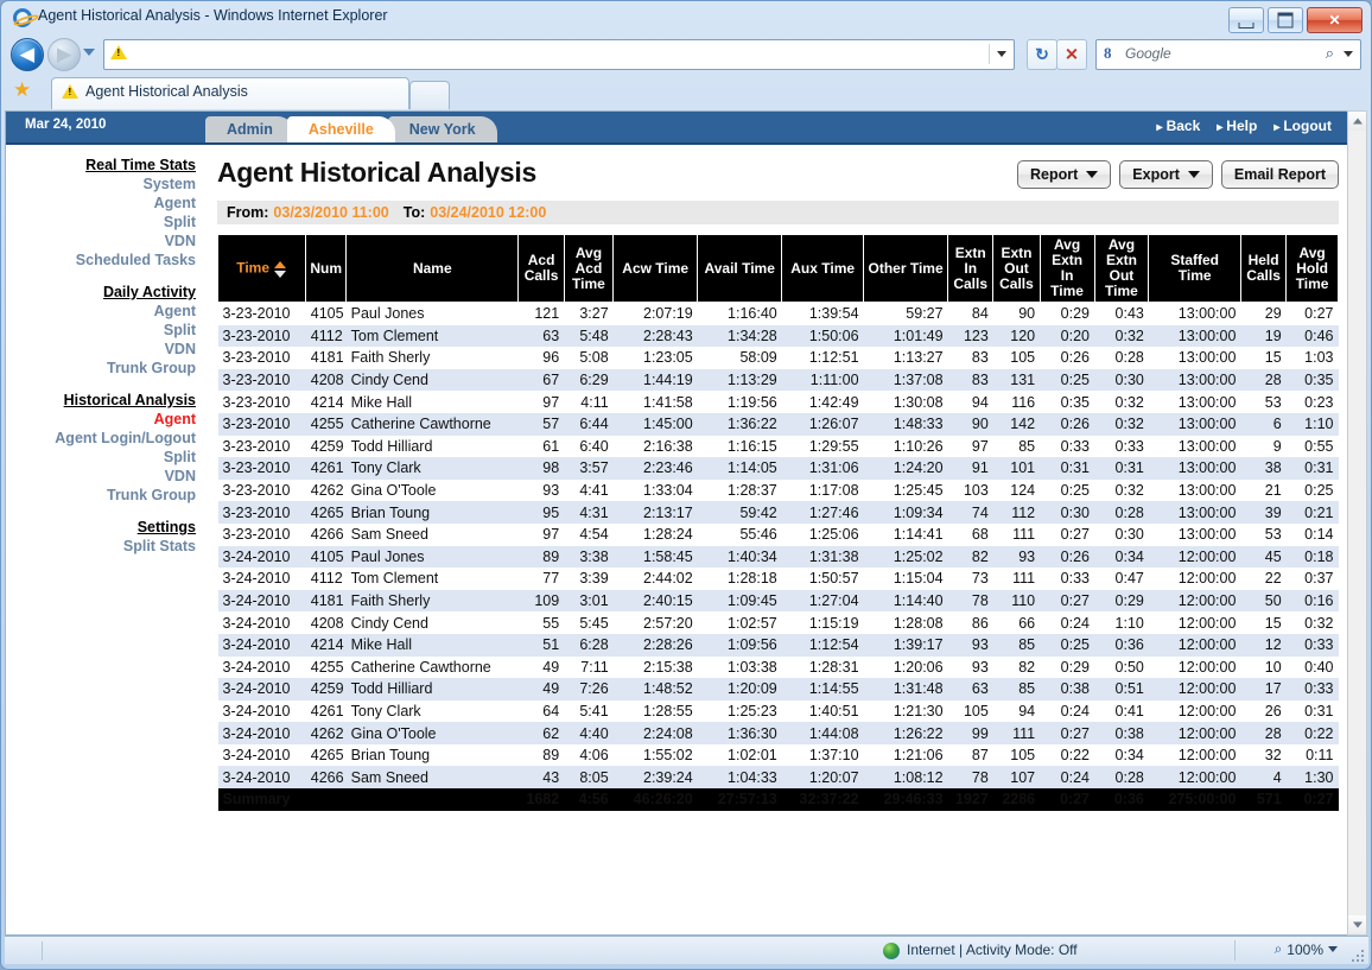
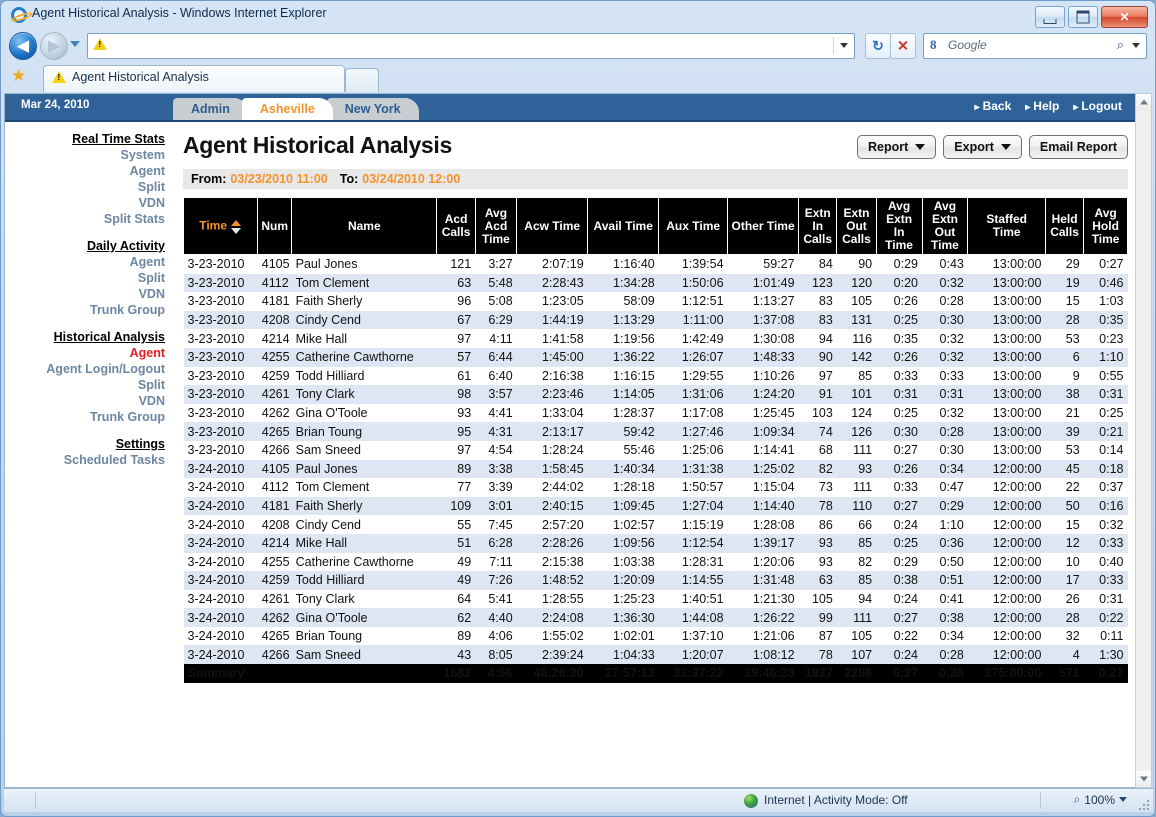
  Agent Historical Analysis - Windows Internet Explorer
  ✕
  ◀
  ▶
  ↻
  ✕
  8
  Google
  ⌕
  ★
  Agent Historical Analysis
  Mar 24, 2010
  Admin
  Asheville
  New York
  Back
  Help
  Logout
  Real Time Stats
  System
  Agent
  Split
  VDN
- Scheduled Tasks
+ Split Stats
  Daily Activity
  Agent
  Split
  VDN
  Trunk Group
  Historical Analysis
  Agent
  Agent Login/Logout
  Split
  VDN
  Trunk Group
  Settings
- Split Stats
+ Scheduled Tasks
  Agent Historical Analysis
  Report
  Export
  Email Report
  From: 03/23/2010 11:00 To: 03/24/2010 12:00
  Time	Num	Name	Acd Calls	Avg Acd Time	Acw Time	Avail Time	Aux Time	Other Time	Extn In Calls	Extn Out Calls	Avg Extn In Time	Avg Extn Out Time	Staffed Time	Held Calls	Avg Hold Time
  3-23-2010	4105	Paul Jones	121	3:27	2:07:19	1:16:40	1:39:54	59:27	84	90	0:29	0:43	13:00:00	29	0:27
  3-23-2010	4112	Tom Clement	63	5:48	2:28:43	1:34:28	1:50:06	1:01:49	123	120	0:20	0:32	13:00:00	19	0:46
  3-23-2010	4181	Faith Sherly	96	5:08	1:23:05	58:09	1:12:51	1:13:27	83	105	0:26	0:28	13:00:00	15	1:03
  3-23-2010	4208	Cindy Cend	67	6:29	1:44:19	1:13:29	1:11:00	1:37:08	83	131	0:25	0:30	13:00:00	28	0:35
  3-23-2010	4214	Mike Hall	97	4:11	1:41:58	1:19:56	1:42:49	1:30:08	94	116	0:35	0:32	13:00:00	53	0:23
  3-23-2010	4255	Catherine Cawthorne	57	6:44	1:45:00	1:36:22	1:26:07	1:48:33	90	142	0:26	0:32	13:00:00	6	1:10
  3-23-2010	4259	Todd Hilliard	61	6:40	2:16:38	1:16:15	1:29:55	1:10:26	97	85	0:33	0:33	13:00:00	9	0:55
  3-23-2010	4261	Tony Clark	98	3:57	2:23:46	1:14:05	1:31:06	1:24:20	91	101	0:31	0:31	13:00:00	38	0:31
  3-23-2010	4262	Gina O'Toole	93	4:41	1:33:04	1:28:37	1:17:08	1:25:45	103	124	0:25	0:32	13:00:00	21	0:25
- 3-23-2010	4265	Brian Toung	95	4:31	2:13:17	59:42	1:27:46	1:09:34	74	112	0:30	0:28	13:00:00	39	0:21
+ 3-23-2010	4265	Brian Toung	95	4:31	2:13:17	59:42	1:27:46	1:09:34	74	126	0:30	0:28	13:00:00	39	0:21
  3-23-2010	4266	Sam Sneed	97	4:54	1:28:24	55:46	1:25:06	1:14:41	68	111	0:27	0:30	13:00:00	53	0:14
  3-24-2010	4105	Paul Jones	89	3:38	1:58:45	1:40:34	1:31:38	1:25:02	82	93	0:26	0:34	12:00:00	45	0:18
  3-24-2010	4112	Tom Clement	77	3:39	2:44:02	1:28:18	1:50:57	1:15:04	73	111	0:33	0:47	12:00:00	22	0:37
  3-24-2010	4181	Faith Sherly	109	3:01	2:40:15	1:09:45	1:27:04	1:14:40	78	110	0:27	0:29	12:00:00	50	0:16
- 3-24-2010	4208	Cindy Cend	55	5:45	2:57:20	1:02:57	1:15:19	1:28:08	86	66	0:24	1:10	12:00:00	15	0:32
+ 3-24-2010	4208	Cindy Cend	55	7:45	2:57:20	1:02:57	1:15:19	1:28:08	86	66	0:24	1:10	12:00:00	15	0:32
  3-24-2010	4214	Mike Hall	51	6:28	2:28:26	1:09:56	1:12:54	1:39:17	93	85	0:25	0:36	12:00:00	12	0:33
  3-24-2010	4255	Catherine Cawthorne	49	7:11	2:15:38	1:03:38	1:28:31	1:20:06	93	82	0:29	0:50	12:00:00	10	0:40
  3-24-2010	4259	Todd Hilliard	49	7:26	1:48:52	1:20:09	1:14:55	1:31:48	63	85	0:38	0:51	12:00:00	17	0:33
  3-24-2010	4261	Tony Clark	64	5:41	1:28:55	1:25:23	1:40:51	1:21:30	105	94	0:24	0:41	12:00:00	26	0:31
  3-24-2010	4262	Gina O'Toole	62	4:40	2:24:08	1:36:30	1:44:08	1:26:22	99	111	0:27	0:38	12:00:00	28	0:22
  3-24-2010	4265	Brian Toung	89	4:06	1:55:02	1:02:01	1:37:10	1:21:06	87	105	0:22	0:34	12:00:00	32	0:11
  3-24-2010	4266	Sam Sneed	43	8:05	2:39:24	1:04:33	1:20:07	1:08:12	78	107	0:24	0:28	12:00:00	4	1:30
  Internet | Activity Mode: Off
  ⌕
  100%
